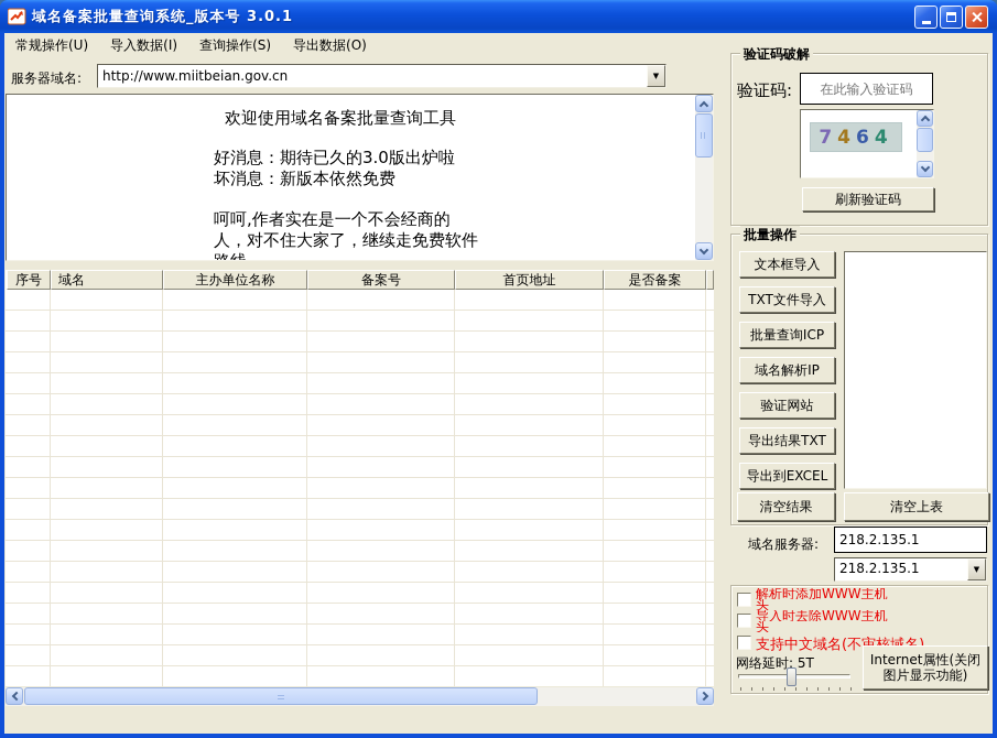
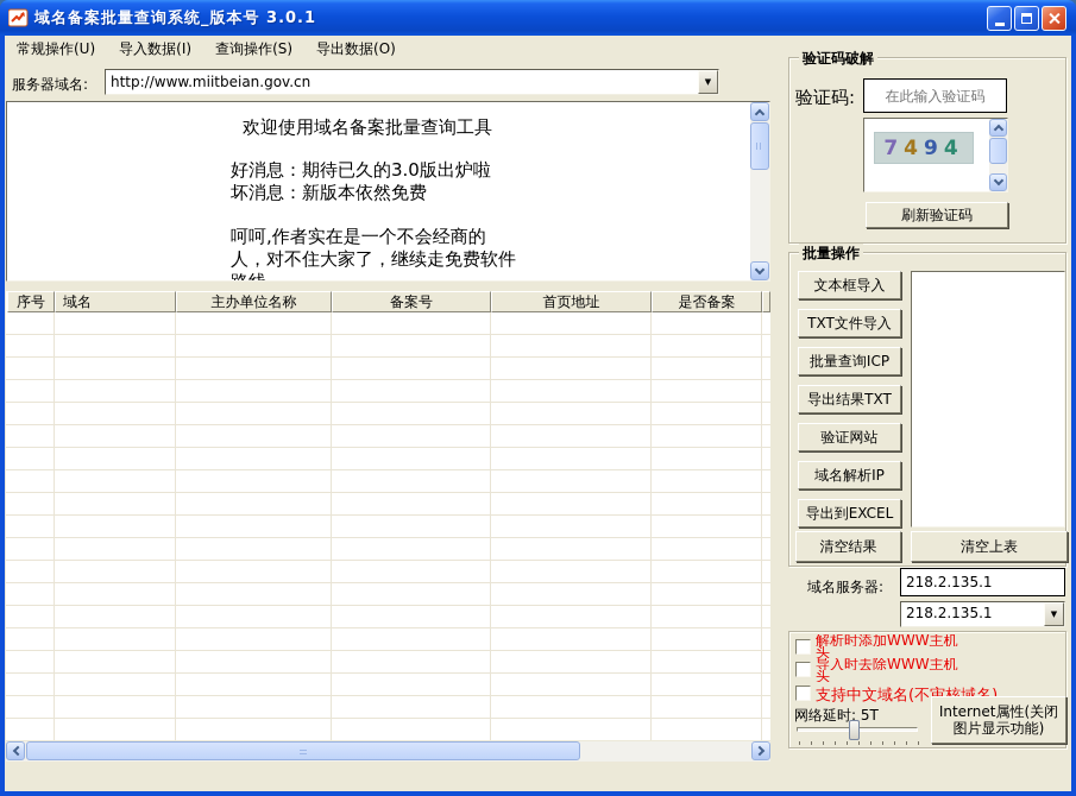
  域名备案批量查询系统_版本号 3.0.1
  常规操作(U)
  导入数据(I)
  查询操作(S)
  导出数据(O)
  服务器域名:
  http://www.miitbeian.gov.cn
  ▼
  欢迎使用域名备案批量查询工具
  好消息：期待已久的3.0版出炉啦
  坏消息：新版本依然免费
  呵呵,作者实在是一个不会经商的
  人，对不住大家了，继续走免费软件
  序号
  域名
  主办单位名称
  备案号
  首页地址
  是否备案
  验证码破解
  验证码:
  在此输入验证码
  7
  4
- 6
+ 9
  4
  刷新验证码
  批量操作
  文本框导入
  TXT文件导入
  批量查询ICP
- 域名解析IP
+ 导出结果TXT
  验证网站
- 导出结果TXT
+ 域名解析IP
  导出到EXCEL
  清空结果
  清空上表
  域名服务器:
  218.2.135.1
  218.2.135.1
  ▼
  解析时添加WWW主机
  头
  导入时去除WWW主机
  头
  网络延时: 5T
  Internet属性(关闭图片显示功能)
